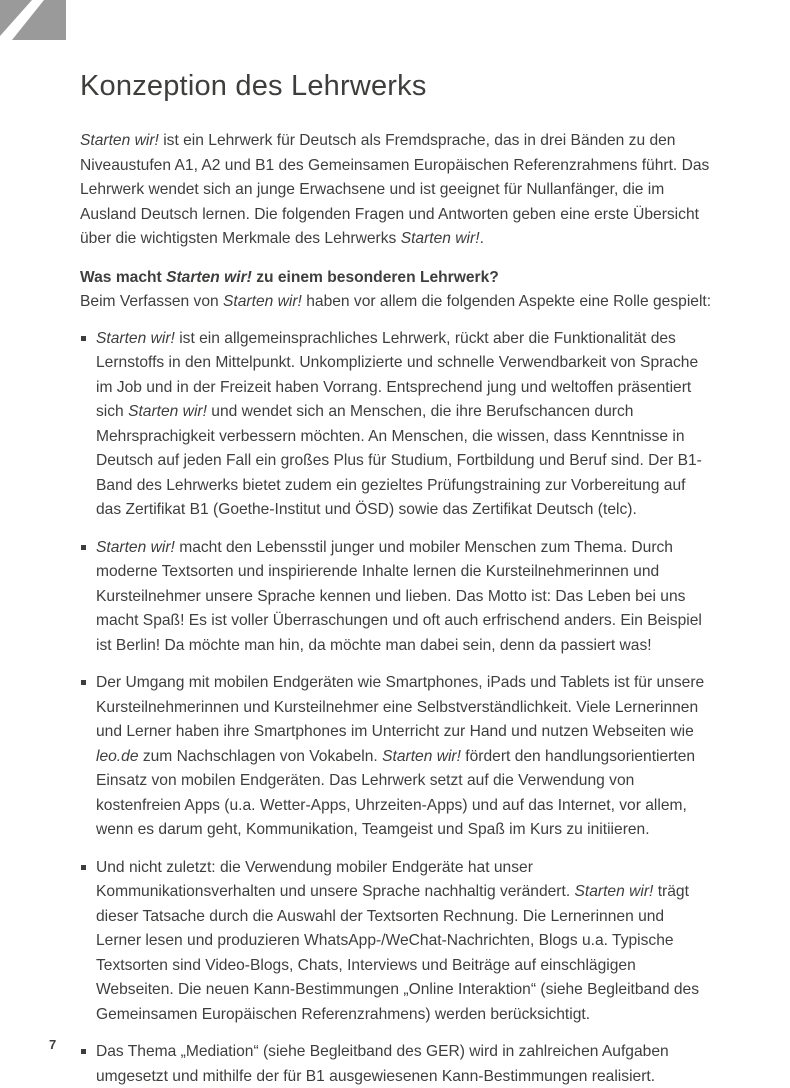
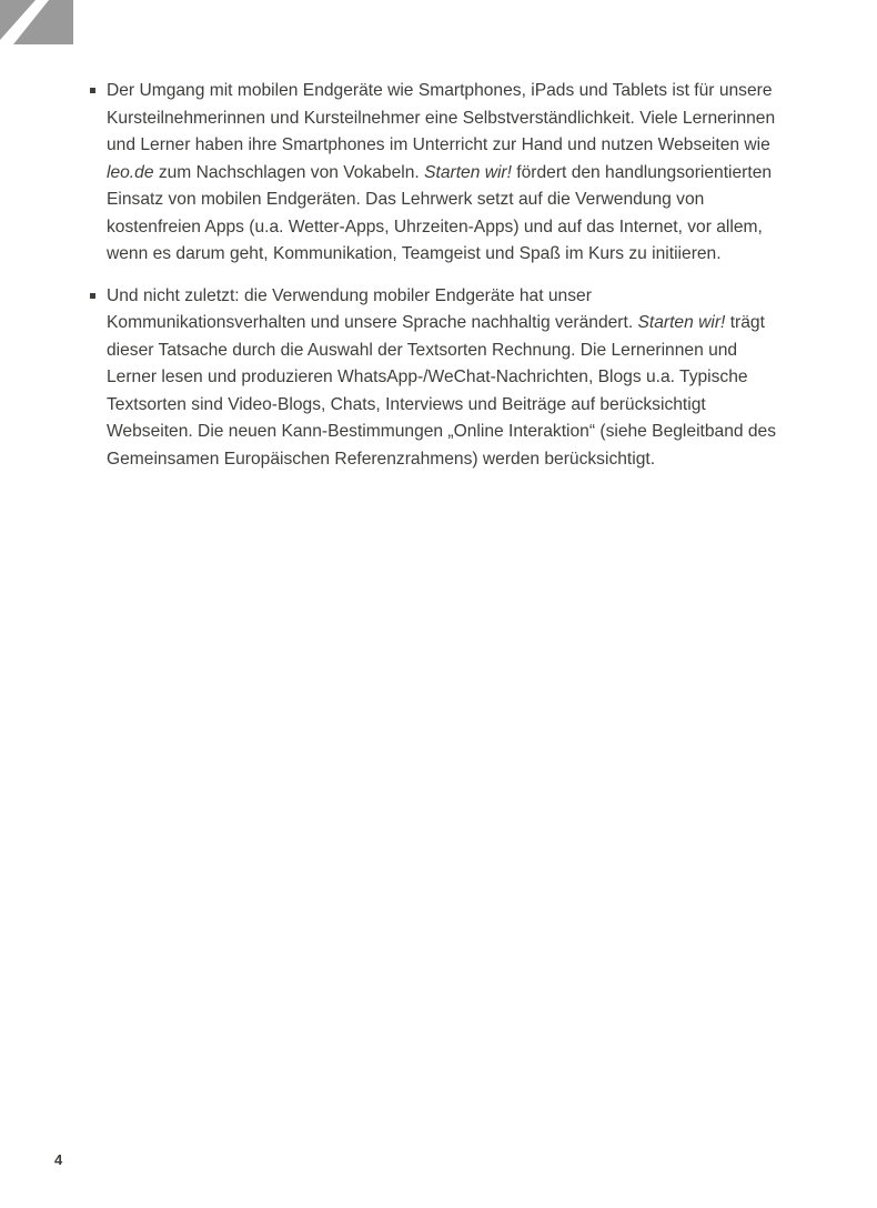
- Konzeption des Lehrwerks
- Starten wir! ist ein Lehrwerk für Deutsch als Fremdsprache, das in drei Bänden zu den Niveaustufen A1, A2 und B1 des Gemeinsamen Europäischen Referenzrahmens führt. Das Lehrwerk wendet sich an junge Erwachsene und ist geeignet für Nullanfänger, die im Ausland Deutsch lernen. Die folgenden Fragen und Antworten geben eine erste Übersicht über die wichtigsten Merkmale des Lehrwerks Starten wir!.
- Was macht Starten wir! zu einem besonderen Lehrwerk?
- Beim Verfassen von Starten wir! haben vor allem die folgenden Aspekte eine Rolle gespielt:
- Starten wir! ist ein allgemeinsprachliches Lehrwerk, rückt aber die Funktionalität des Lernstoffs in den Mittelpunkt. Unkomplizierte und schnelle Verwendbarkeit von Sprache im Job und in der Freizeit haben Vorrang. Entsprechend jung und weltoffen präsentiert sich Starten wir! und wendet sich an Menschen, die ihre Berufschancen durch Mehrsprachigkeit verbessern möchten. An Menschen, die wissen, dass Kenntnisse in Deutsch auf jeden Fall ein großes Plus für Studium, Fortbildung und Beruf sind. Der B1-Band des Lehrwerks bietet zudem ein gezieltes Prüfungstraining zur Vorbereitung auf das Zertifikat B1 (Goethe-Institut und ÖSD) sowie das Zertifikat Deutsch (telc).
- Starten wir! macht den Lebensstil junger und mobiler Menschen zum Thema. Durch moderne Textsorten und inspirierende Inhalte lernen die Kursteilnehmerinnen und Kursteilnehmer unsere Sprache kennen und lieben. Das Motto ist: Das Leben bei uns macht Spaß! Es ist voller Überraschungen und oft auch erfrischend anders. Ein Beispiel ist Berlin! Da möchte man hin, da möchte man dabei sein, denn da passiert was!
- Der Umgang mit mobilen Endgeräten wie Smartphones, iPads und Tablets ist für unsere Kursteilnehmerinnen und Kursteilnehmer eine Selbstverständlichkeit. Viele Lernerinnen und Lerner haben ihre Smartphones im Unterricht zur Hand und nutzen Webseiten wie leo.de zum Nachschlagen von Vokabeln. Starten wir! fördert den handlungsorientierten Einsatz von mobilen Endgeräten. Das Lehrwerk setzt auf die Verwendung von kostenfreien Apps (u.a. Wetter-Apps, Uhrzeiten-Apps) und auf das Internet, vor allem, wenn es darum geht, Kommunikation, Teamgeist und Spaß im Kurs zu initiieren.
+ Der Umgang mit mobilen Endgeräte wie Smartphones, iPads und Tablets ist für unsere Kursteilnehmerinnen und Kursteilnehmer eine Selbstverständlichkeit. Viele Lernerinnen und Lerner haben ihre Smartphones im Unterricht zur Hand und nutzen Webseiten wie leo.de zum Nachschlagen von Vokabeln. Starten wir! fördert den handlungsorientierten Einsatz von mobilen Endgeräten. Das Lehrwerk setzt auf die Verwendung von kostenfreien Apps (u.a. Wetter-Apps, Uhrzeiten-Apps) und auf das Internet, vor allem, wenn es darum geht, Kommunikation, Teamgeist und Spaß im Kurs zu initiieren.
- Und nicht zuletzt: die Verwendung mobiler Endgeräte hat unser Kommunikationsverhalten und unsere Sprache nachhaltig verändert. Starten wir! trägt dieser Tatsache durch die Auswahl der Textsorten Rechnung. Die Lernerinnen und Lerner lesen und produzieren WhatsApp-/WeChat-Nachrichten, Blogs u.a. Typische Textsorten sind Video-Blogs, Chats, Interviews und Beiträge auf einschlägigen Webseiten. Die neuen Kann-Bestimmungen „Online Interaktion“ (siehe Begleitband des Gemeinsamen Europäischen Referenzrahmens) werden berücksichtigt.
+ Und nicht zuletzt: die Verwendung mobiler Endgeräte hat unser Kommunikationsverhalten und unsere Sprache nachhaltig verändert. Starten wir! trägt dieser Tatsache durch die Auswahl der Textsorten Rechnung. Die Lernerinnen und Lerner lesen und produzieren WhatsApp-/WeChat-Nachrichten, Blogs u.a. Typische Textsorten sind Video-Blogs, Chats, Interviews und Beiträge auf berücksichtigt Webseiten. Die neuen Kann-Bestimmungen „Online Interaktion“ (siehe Begleitband des Gemeinsamen Europäischen Referenzrahmens) werden berücksichtigt.
- Das Thema „Mediation“ (siehe Begleitband des GER) wird in zahlreichen Aufgaben umgesetzt und mithilfe der für B1 ausgewiesenen Kann-Bestimmungen realisiert.
- 7
+ 4
